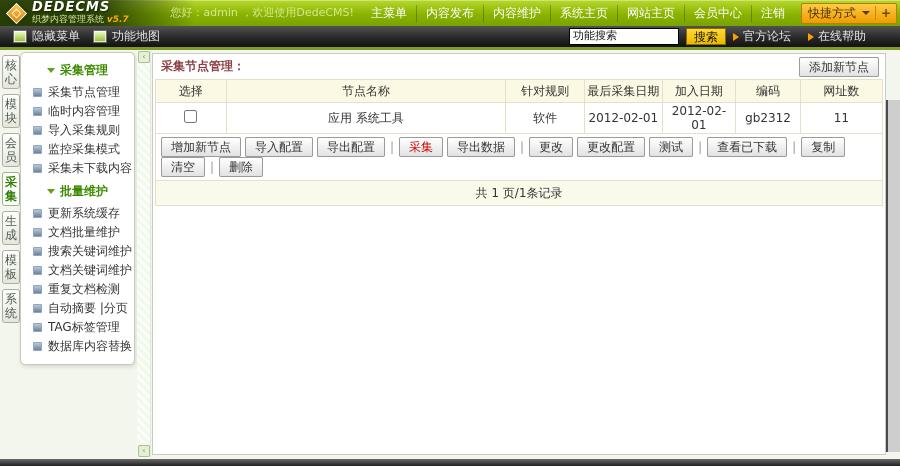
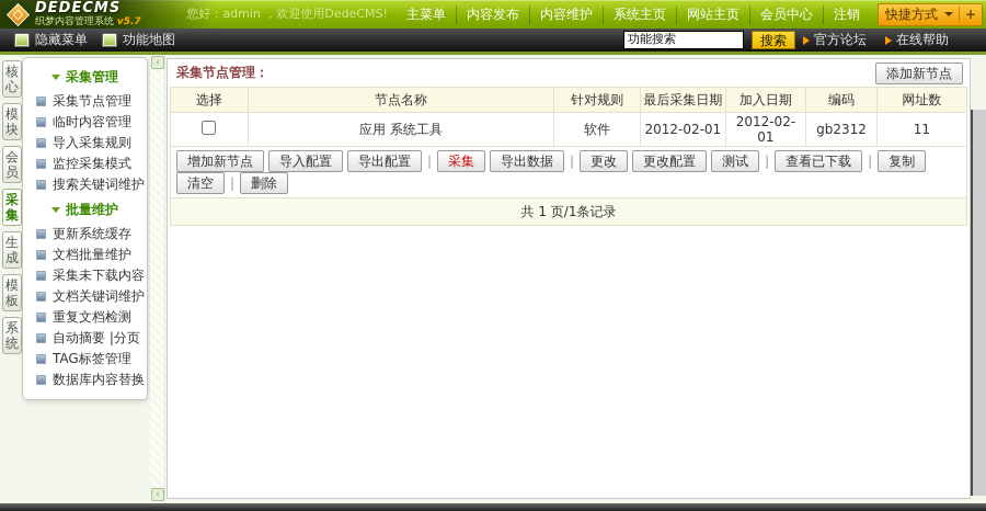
  DEDECMS
  织梦内容管理系统 v5.7
  您好：admin ，欢迎使用DedeCMS!
  主菜单
  内容发布
  内容维护
  系统主页
  网站主页
  会员中心
  注销
  快捷方式
  +
  隐藏菜单
  功能地图
  功能搜索
  搜索
  官方论坛
  在线帮助
  核心
  模块
  会员
  采集
  生成
  模板
  系统
  采集管理
  采集节点管理
  临时内容管理
  导入采集规则
  监控采集模式
- 采集未下载内容
+ 搜索关键词维护
  批量维护
  更新系统缓存
  文档批量维护
- 搜索关键词维护
+ 采集未下载内容
  文档关键词维护
  重复文档检测
  自动摘要 |分页
  TAG标签管理
  数据库内容替换
  ‹
  ‹
  采集节点管理：
  添加新节点
  选择	节点名称	针对规则	最后采集日期	加入日期	编码	网址数
  	应用 系统工具	软件	2012-02-01	2012-02-01	gb2312	11
  增加新节点 导入配置 导出配置 | 采集 导出数据 | 更改 更改配置 测试 | 查看已下载 | 复制清空 | 删除
  共 1 页/1条记录
